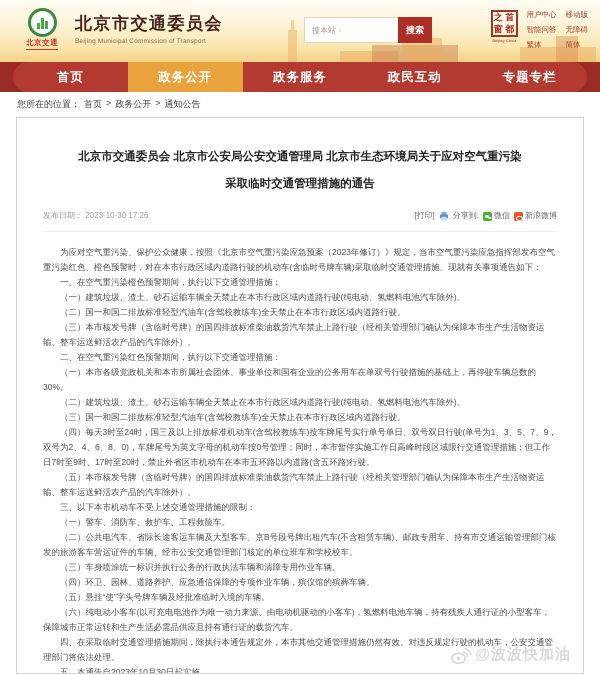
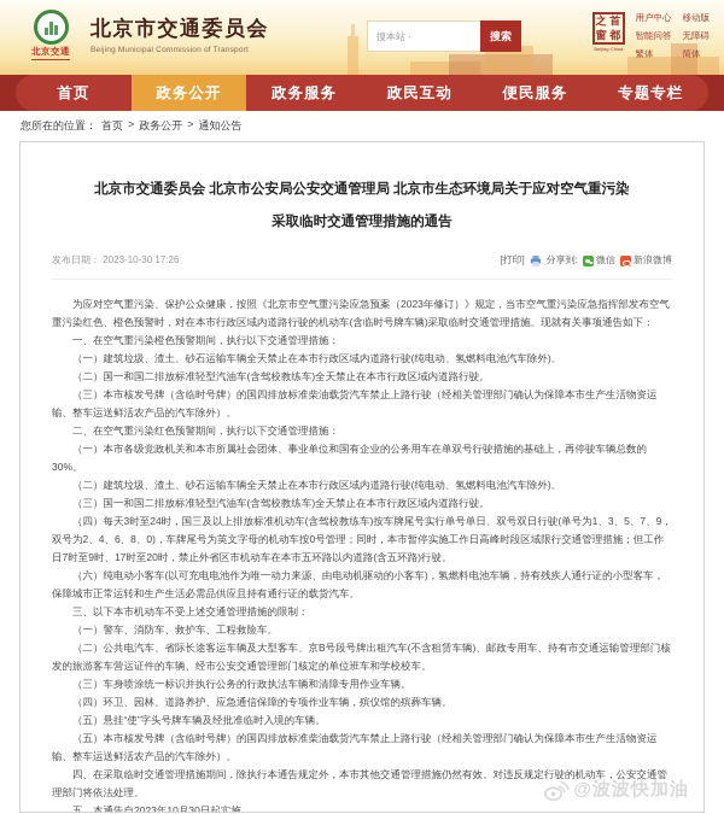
  北京交通
  北京市交通委员会
  搜本站 ·
  搜索
  之
  首
  窗
  都
  用户中心
  智能问答
  繁体
  移动版
  无障碍
  简体
  首页
  政务公开
  政务服务
  政民互动
+ 便民服务
  专题专栏
  您所在的位置：
  首页
  >
  政务公开
  >
  通知公告
  北京市交通委员会 北京市公安局公安交通管理局 北京市生态环境局关于应对空气重污染采取临时交通管理措施的通告
  发布日期： 2023-10-30 17:26
  [打印]
  分享到:
  微信
  新浪微博
  为应对空气重污染、保护公众健康，按照《北京市空气重污染应急预案（2023年修订）》规定，当市空气重污染应急指挥部发布空气重污染红色、橙色预警时，对在本市行政区域内道路行驶的机动车(含临时号牌车辆)采取临时交通管理措施。现就有关事项通告如下：
  一、在空气重污染橙色预警期间，执行以下交通管理措施：
  （一）建筑垃圾、渣土、砂石运输车辆全天禁止在本市行政区域内道路行驶(纯电动、氢燃料电池汽车除外)。
  （二）国一和国二排放标准轻型汽油车(含驾校教练车)全天禁止在本市行政区域内道路行驶。
  （三）本市核发号牌（含临时号牌）的国四排放标准柴油载货汽车禁止上路行驶（经相关管理部门确认为保障本市生产生活物资运输、整车运送鲜活农产品的汽车除外）。
  二、在空气重污染红色预警期间，执行以下交通管理措施：
  （一）本市各级党政机关和本市所属社会团体、事业单位和国有企业的公务用车在单双号行驶措施的基础上，再停驶车辆总数的30%。
  （二）建筑垃圾、渣土、砂石运输车辆全天禁止在本市行政区域内道路行驶(纯电动、氢燃料电池汽车除外)。
  （三）国一和国二排放标准轻型汽油车(含驾校教练车)全天禁止在本市行政区域内道路行驶。
  （四）每天3时至24时，国三及以上排放标准机动车(含驾校教练车)按车牌尾号实行单号单日、双号双日行驶(单号为1、3、5、7、9，双号为2、4、6、8、0)，车牌尾号为英文字母的机动车按0号管理；同时，本市暂停实施工作日高峰时段区域限行交通管理措施；但工作日7时至9时、17时至20时，禁止外省区市机动车在本市五环路以内道路(含五环路)行驶。
- （五）本市核发号牌（含临时号牌）的国四排放标准柴油载货汽车禁止上路行驶（经相关管理部门确认为保障本市生产生活物资运输、整车运送鲜活农产品的汽车除外）。
+ （六）纯电动小客车(以可充电电池作为唯一动力来源、由电动机驱动的小客车)，氢燃料电池车辆，持有残疾人通行证的小型客车，保障城市正常运转和生产生活必需品供应且持有通行证的载货汽车。
  三、以下本市机动车不受上述交通管理措施的限制：
  （一）警车、消防车、救护车、工程救险车。
  （二）公共电汽车、省际长途客运车辆及大型客车、京B号段号牌出租汽车(不含租赁车辆)、邮政专用车、持有市交通运输管理部门核发的旅游客车营运证件的车辆、经市公安交通管理部门核定的单位班车和学校校车。
  （三）车身喷涂统一标识并执行公务的行政执法车辆和清障专用作业车辆。
  （四）环卫、园林、道路养护、应急通信保障的专项作业车辆，殡仪馆的殡葬车辆。
  （五）悬挂“使”字头号牌车辆及经批准临时入境的车辆。
- （六）纯电动小客车(以可充电电池作为唯一动力来源、由电动机驱动的小客车)，氢燃料电池车辆，持有残疾人通行证的小型客车，保障城市正常运转和生产生活必需品供应且持有通行证的载货汽车。
+ （五）本市核发号牌（含临时号牌）的国四排放标准柴油载货汽车禁止上路行驶（经相关管理部门确认为保障本市生产生活物资运输、整车运送鲜活农产品的汽车除外）。
  四、在采取临时交通管理措施期间，除执行本通告规定外，本市其他交通管理措施仍然有效。对违反规定行驶的机动车，公安交通管理部门将依法处理。
  五、本通告自2023年10月30日起实施。
  @波波快加油
